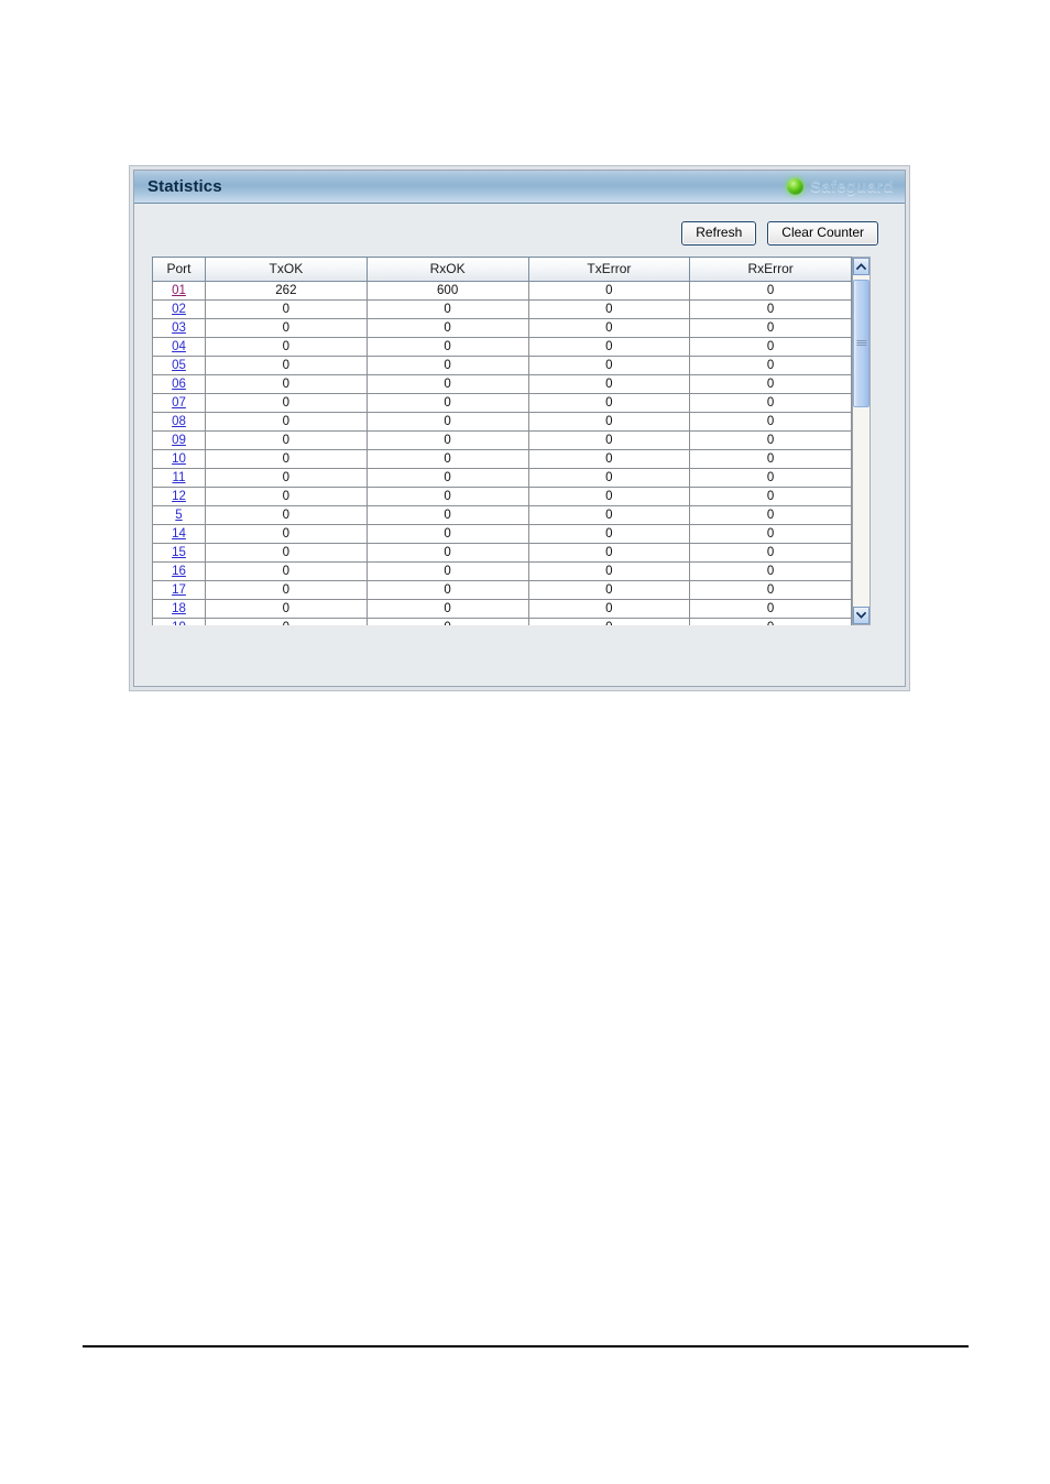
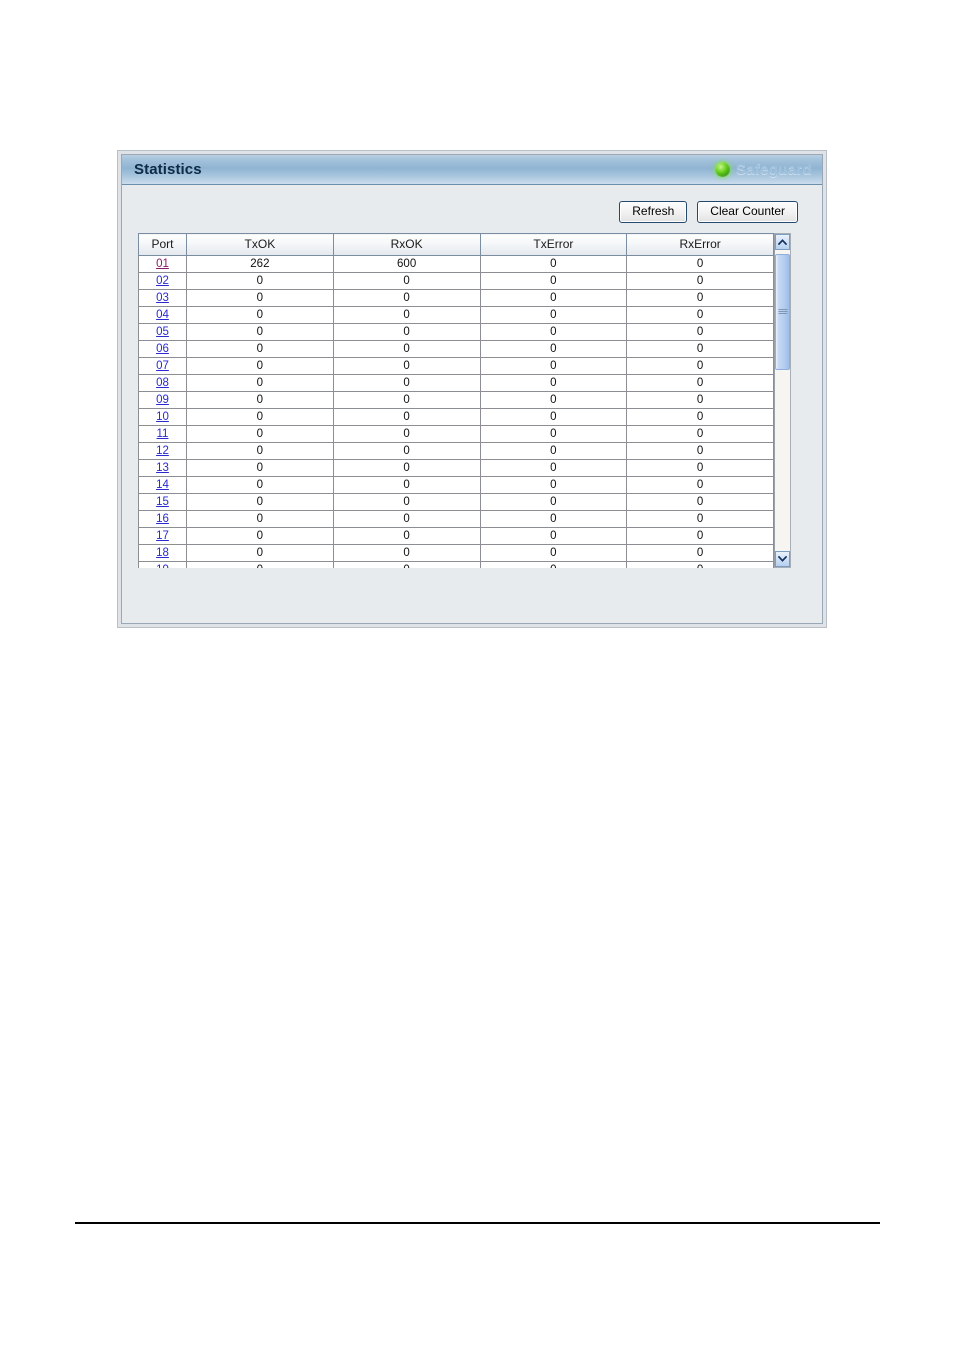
  Statistics
  Safeguard
  Refresh
  Clear Counter
  Port	TxOK	RxOK	TxError	RxError
  01	262	600	0	0
  02	0	0	0	0
  03	0	0	0	0
  04	0	0	0	0
  05	0	0	0	0
  06	0	0	0	0
  07	0	0	0	0
  08	0	0	0	0
  09	0	0	0	0
  10	0	0	0	0
  11	0	0	0	0
  12	0	0	0	0
- 5	0	0	0	0
+ 13	0	0	0	0
  14	0	0	0	0
  15	0	0	0	0
  16	0	0	0	0
  17	0	0	0	0
  18	0	0	0	0
